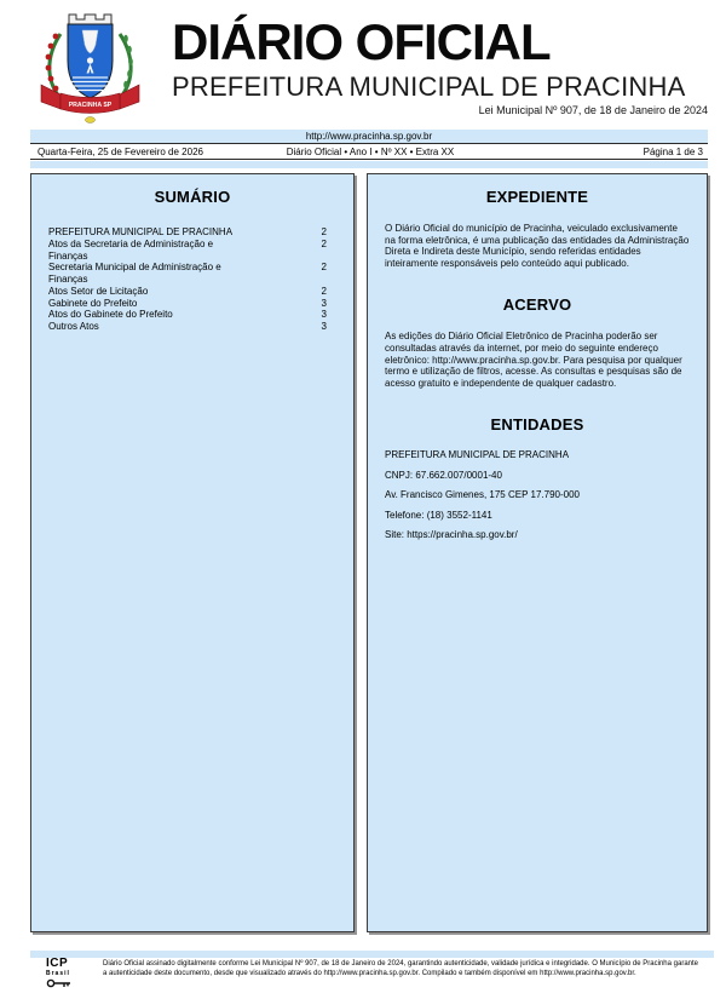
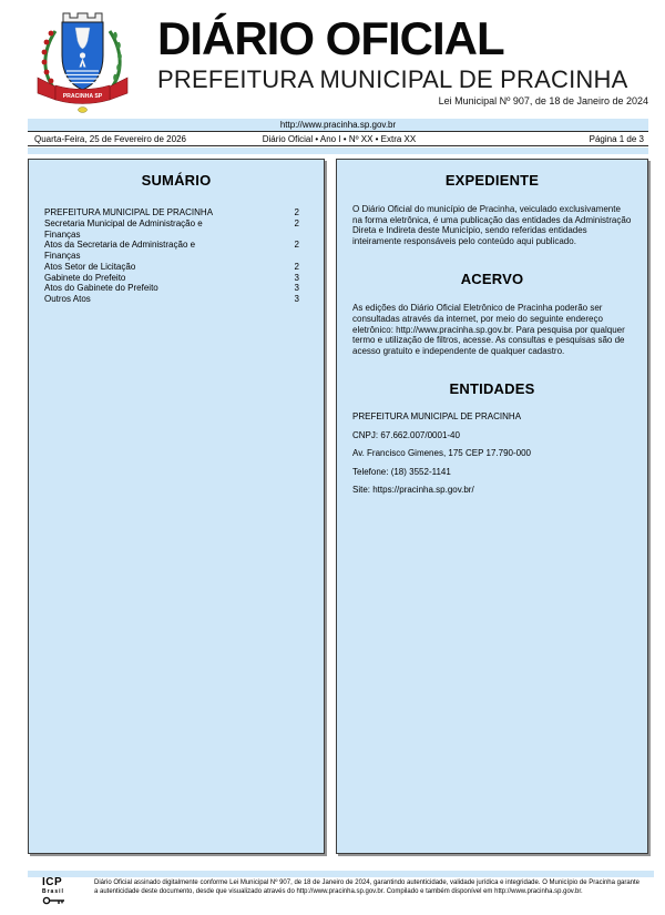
  DIÁRIO OFICIAL
  PREFEITURA MUNICIPAL DE PRACINHA
  Lei Municipal Nº 907, de 18 de Janeiro de 2024
  http://www.pracinha.sp.gov.br
  Quarta-Feira, 25 de Fevereiro de 2026
  Diário Oficial • Ano I • Nº XX • Extra XX
  Página 1 de 3
  SUMÁRIO
  PREFEITURA MUNICIPAL DE PRACINHA
  2
- Atos da Secretaria de Administração e Finanças
+ Secretaria Municipal de Administração e Finanças
  2
- Secretaria Municipal de Administração e Finanças
+ Atos da Secretaria de Administração e Finanças
  2
  Atos Setor de Licitação
  2
  Gabinete do Prefeito
  3
  Atos do Gabinete do Prefeito
  3
  Outros Atos
  3
  EXPEDIENTE
  O Diário Oficial do município de Pracinha, veiculado exclusivamente na forma eletrônica, é uma publicação das entidades da Administração Direta e Indireta deste Município, sendo referidas entidades inteiramente responsáveis pelo conteúdo aqui publicado.
  ACERVO
  As edições do Diário Oficial Eletrônico de Pracinha poderão ser consultadas através da internet, por meio do seguinte endereço eletrônico: http://www.pracinha.sp.gov.br. Para pesquisa por qualquer termo e utilização de filtros, acesse. As consultas e pesquisas são de acesso gratuito e independente de qualquer cadastro.
  ENTIDADES
  PREFEITURA MUNICIPAL DE PRACINHA
  CNPJ: 67.662.007/0001-40
  Av. Francisco Gimenes, 175 CEP 17.790-000
  Telefone: (18) 3552-1141
  Site: https://pracinha.sp.gov.br/
  ICP
